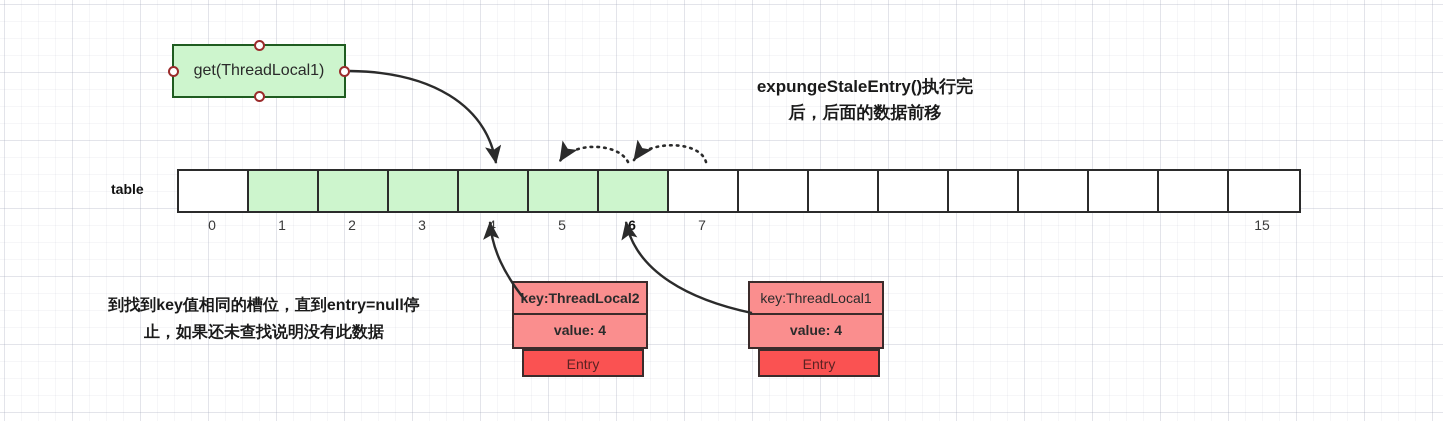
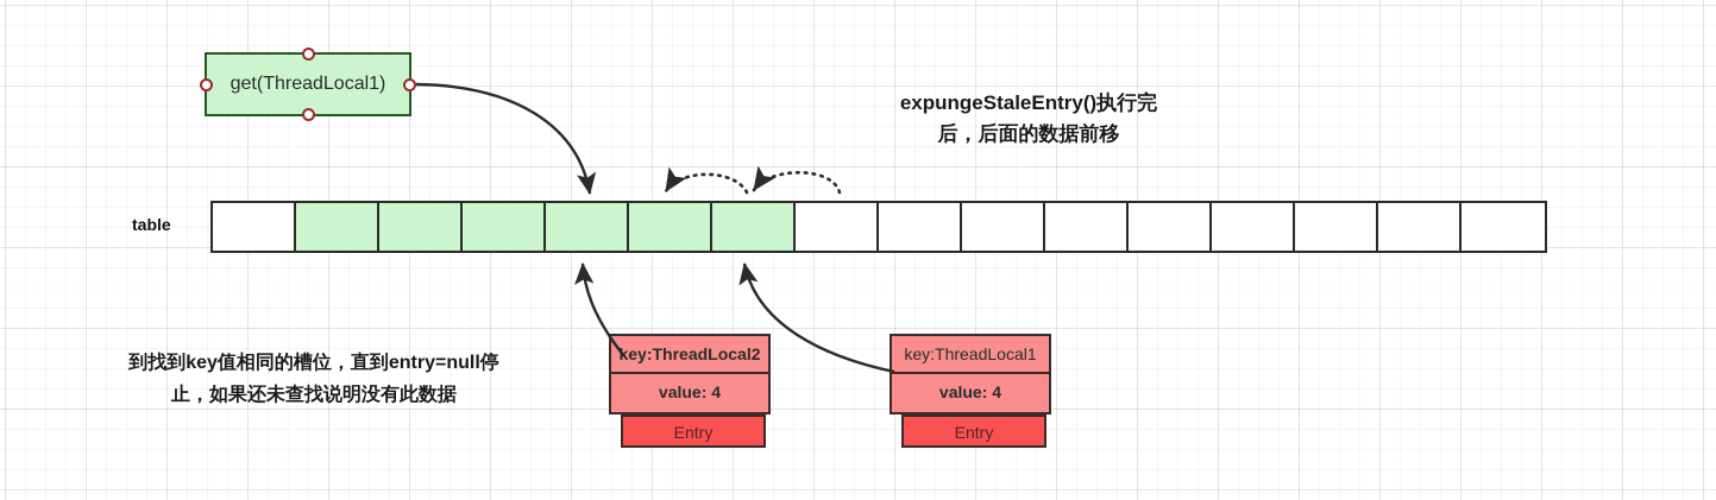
  get(ThreadLocal1)
  expungeStaleEntry()执行完
  后，后面的数据前移
  table
- 0
- 1
- 2
- 3
- 4
- 5
- 6
- 7
- 15
  到找到key值相同的槽位，直到entry=null停
  止，如果还未查找说明没有此数据
  ey:ThreadLocal2
  value: 4
  Entry
  key:ThreadLocal1
  value: 4
  Entry
